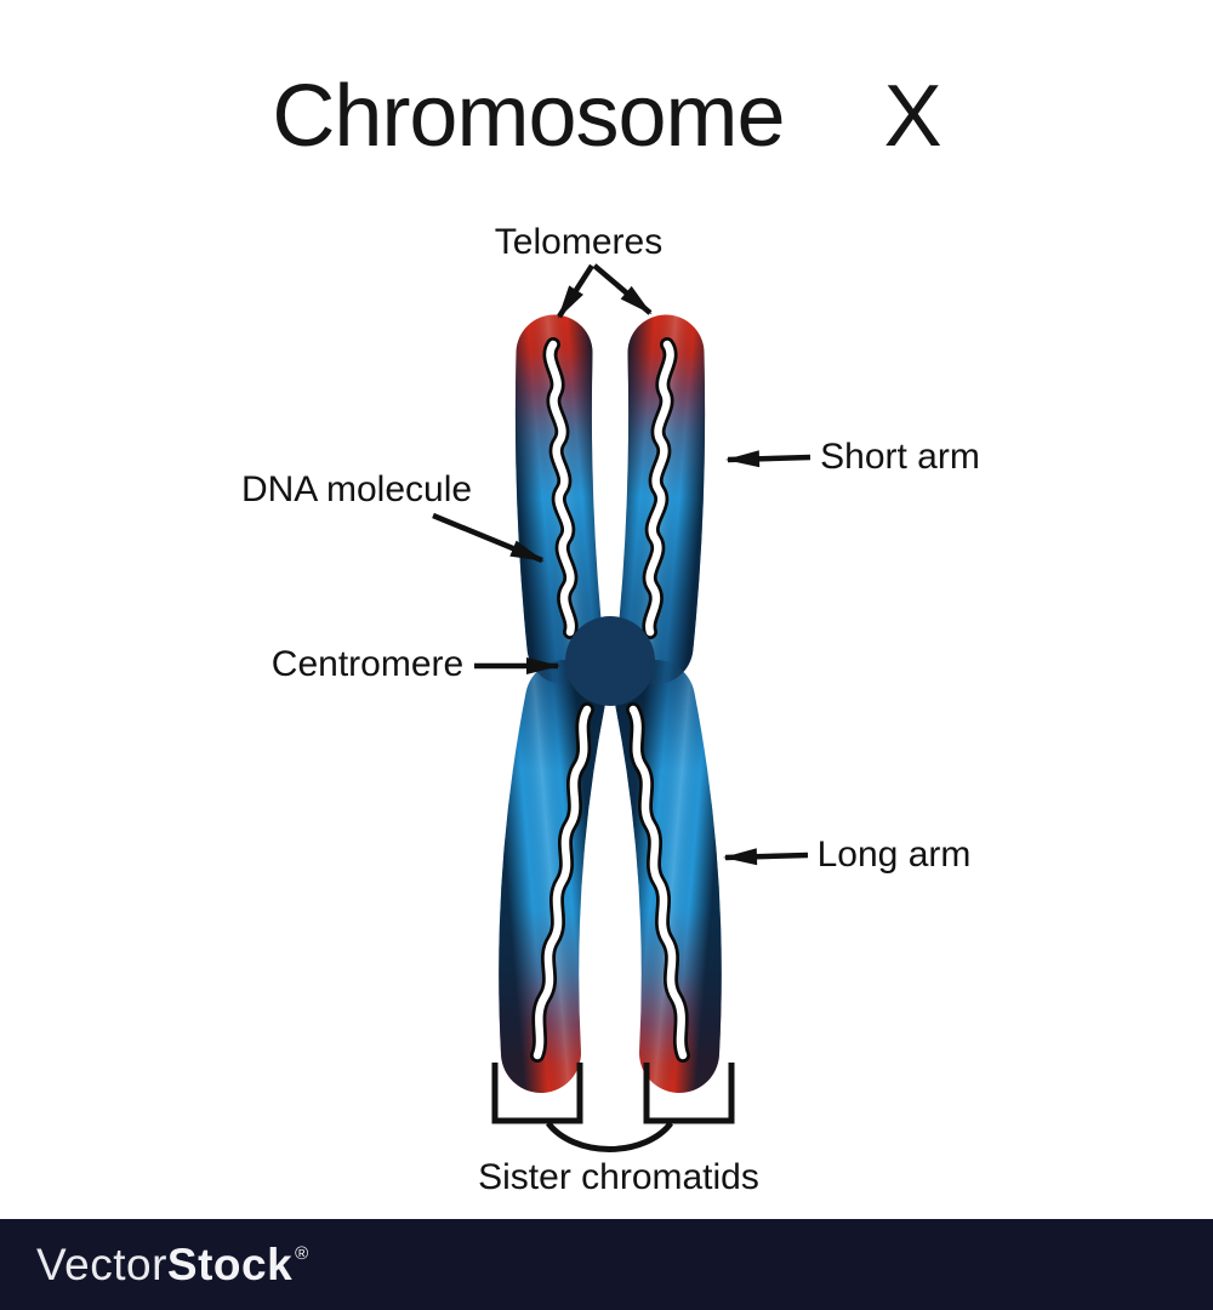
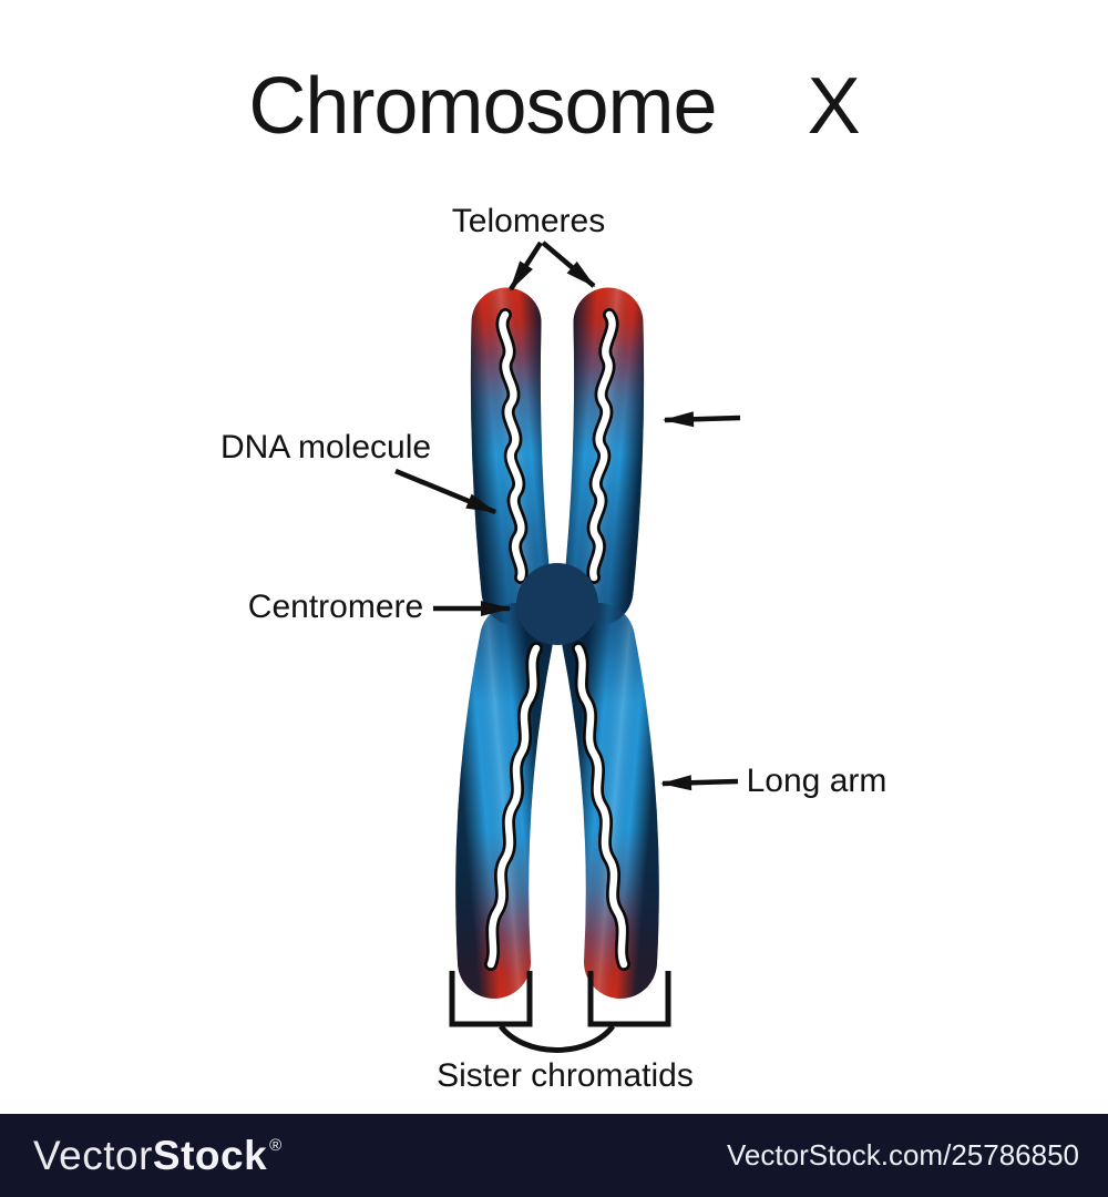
  Chromosome X
  Telomeres
  DNA molecule
  Centromere
- Short arm
  Long arm
  Sister chromatids
  Vector
  Stock
  ®
+ VectorStock.com/25786850
